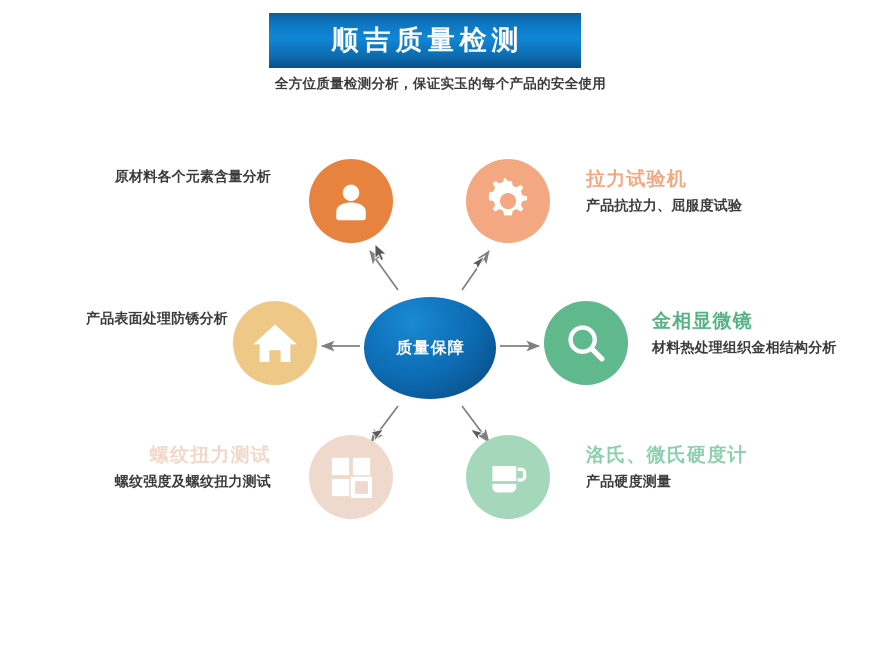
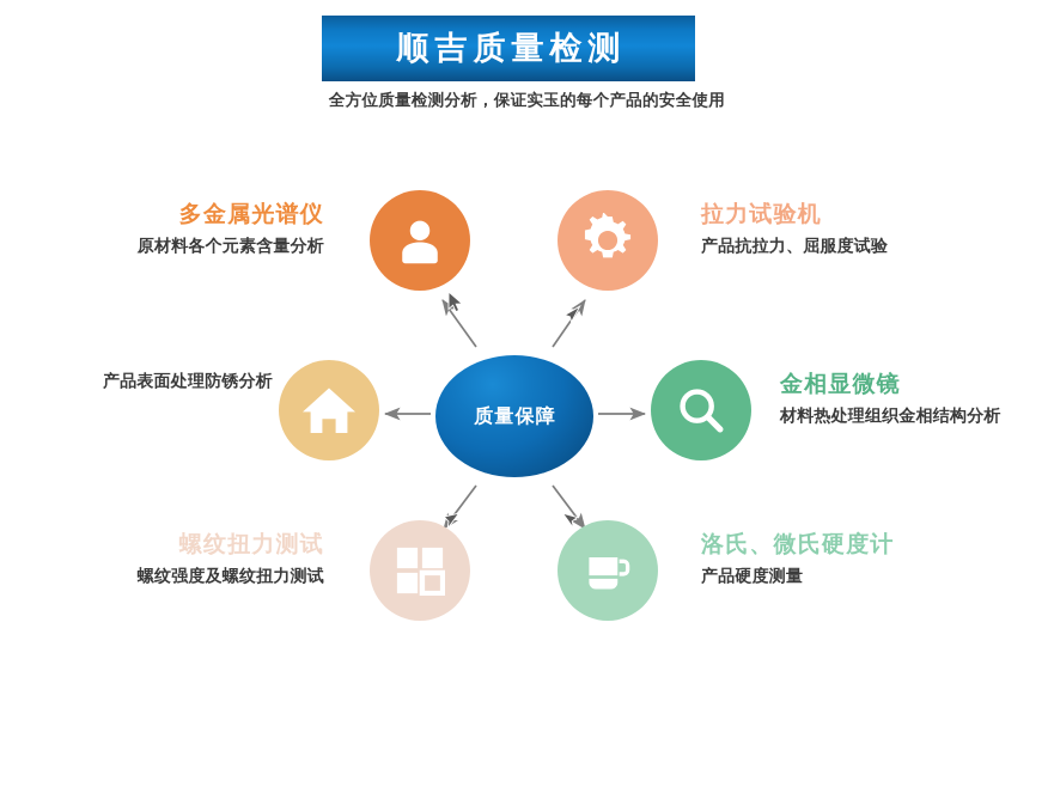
  顺吉质量检测
  全方位质量检测分析，保证实玉的每个产品的安全使用
  质量保障
+ 多金属光谱仪
  原材料各个元素含量分析
  拉力试验机
  产品抗拉力、屈服度试验
  产品表面处理防锈分析
  金相显微镜
  材料热处理组织金相结构分析
  螺纹扭力测试
  螺纹强度及螺纹扭力测试
  洛氏、微氏硬度计
  产品硬度测量
